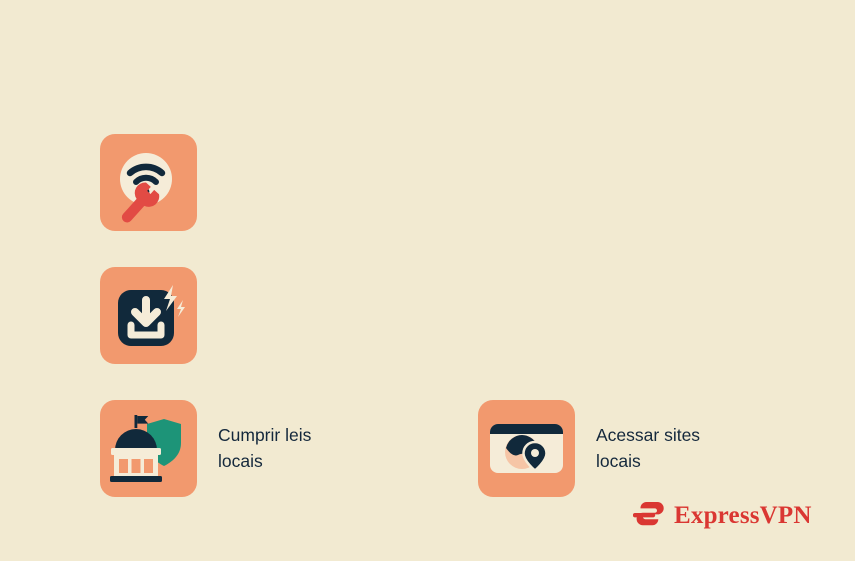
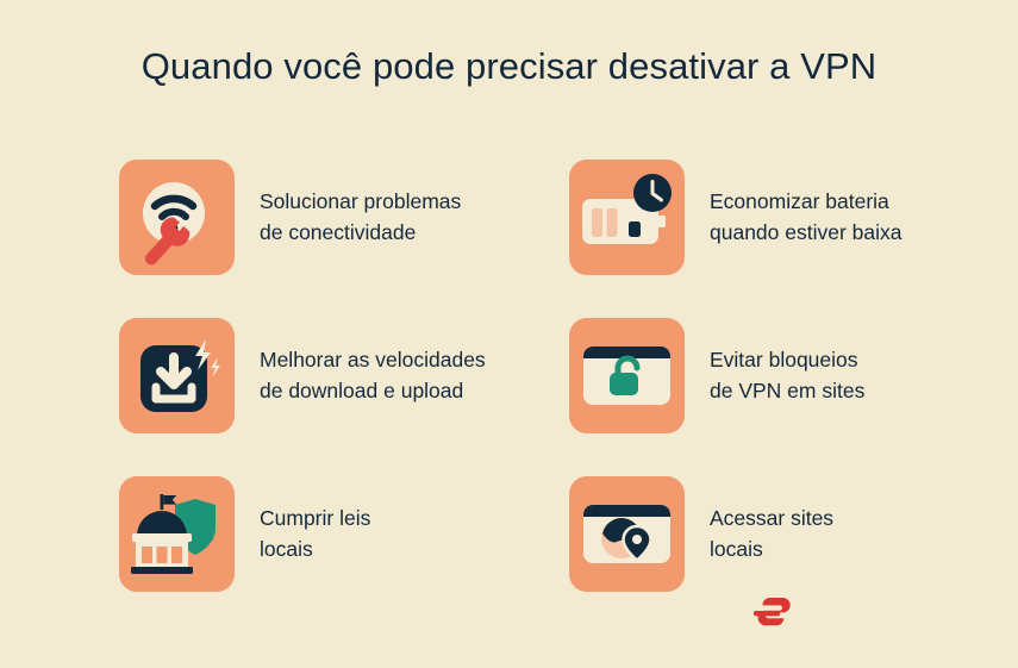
+ Quando você pode precisar desativar a VPN
+ Solucionar problemas
+ de conectividade
+ Economizar bateria
+ quando estiver baixa
+ Melhorar as velocidades
+ de download e upload
+ Evitar bloqueios
+ de VPN em sites
  Cumprir leis
  locais
  Acessar sites
  locais
- ExpressVPN
